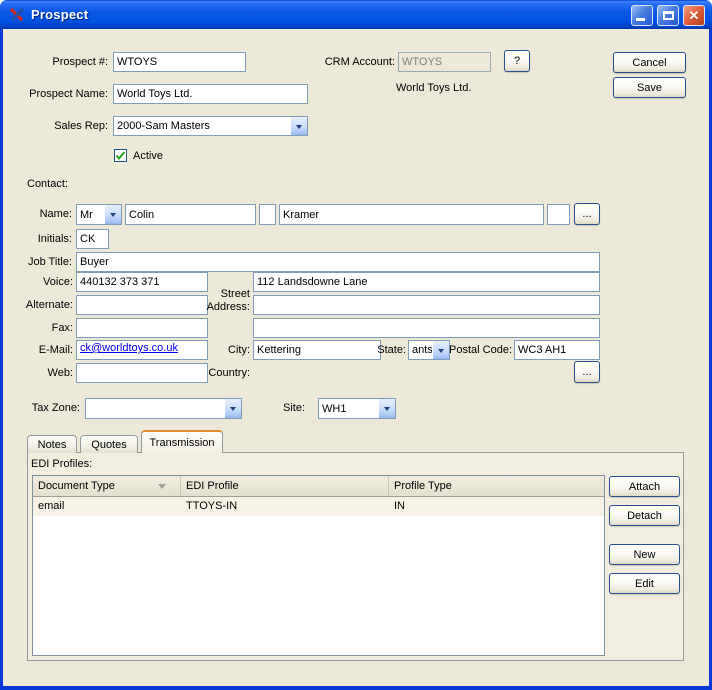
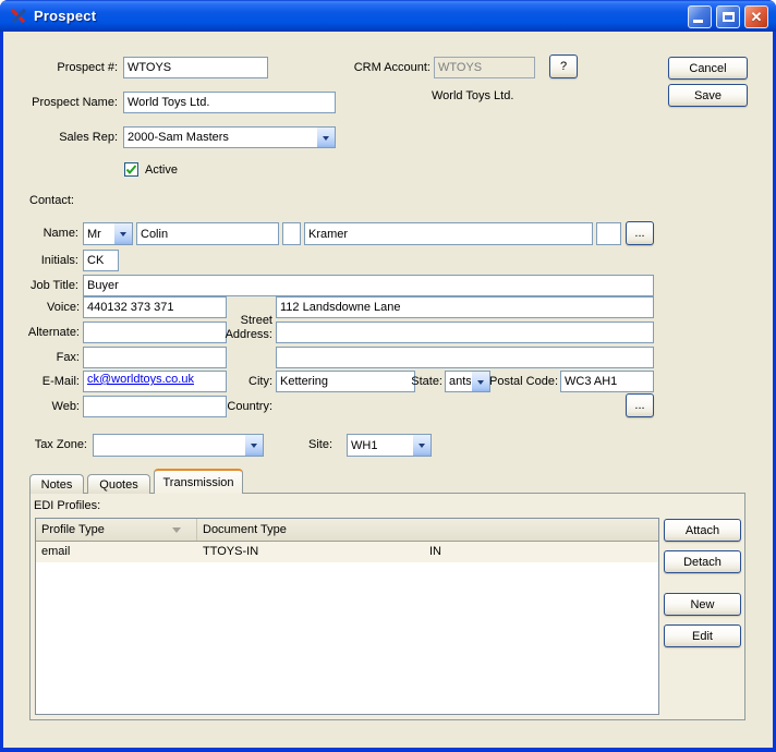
  Prospect
  ✕
  Prospect #:
  WTOYS
  CRM Account:
  WTOYS
  ?
  World Toys Ltd.
  Cancel
  Save
  Prospect Name:
  World Toys Ltd.
  Sales Rep:
  2000-Sam Masters
  Active
  Contact:
  Name:
  Mr
  Colin
  Kramer
  ...
  Initials:
  CK
  Job Title:
  Buyer
  Voice:
  440132 373 371
  Alternate:
  Fax:
  E-Mail:
  ck@worldtoys.co.uk
  Web:
  Street Address:
  112 Landsdowne Lane
  City:
  Kettering
  State:
  ants
  Postal Code:
  WC3 AH1
  Country:
  ...
  Tax Zone:
  Site:
  WH1
  Notes
  Quotes
  Transmission
  EDI Profiles:
- Document Type
+ Profile Type
- EDI Profile
- Profile Type
+ Document Type
  email
  TTOYS-IN
  IN
  Attach
  Detach
  New
  Edit
